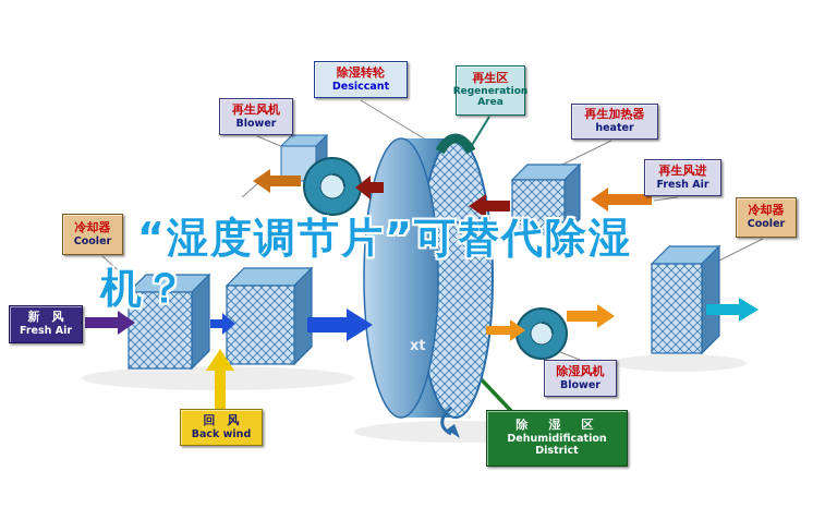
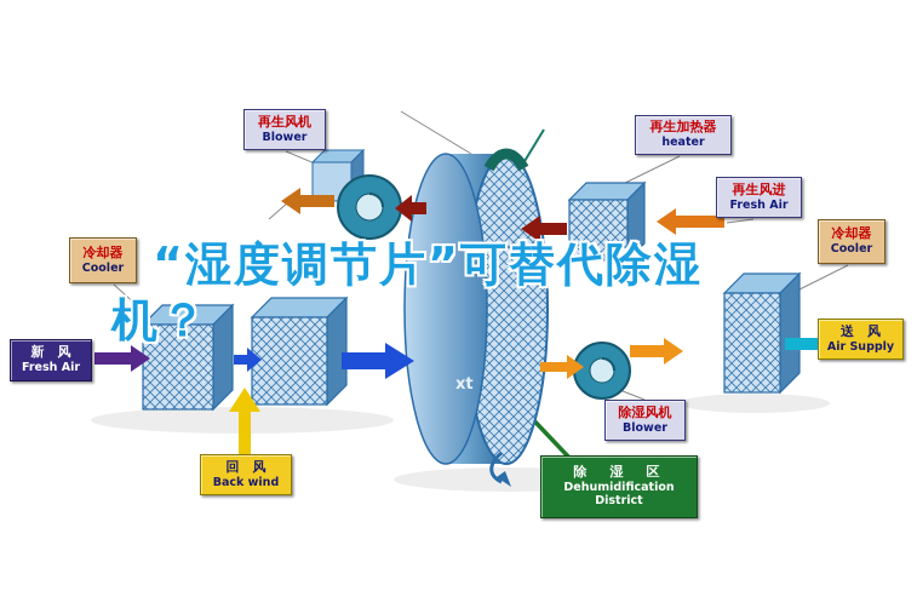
- 除湿转轮
- Desiccant
- 再生区
- Regeneration Area
  再生风机
  Blower
  再生加热器
  heater
  再生风进
  Fresh Air
  冷却器
  Cooler
  冷却器
  Cooler
  新 风
  Fresh Air
+ 送 风
+ Air Supply
  回 风
  Back wind
  除湿风机
  Blower
  除 湿 区
  Dehumidification
  District
  “湿度调节片”可替代除湿
  机？
  xt
